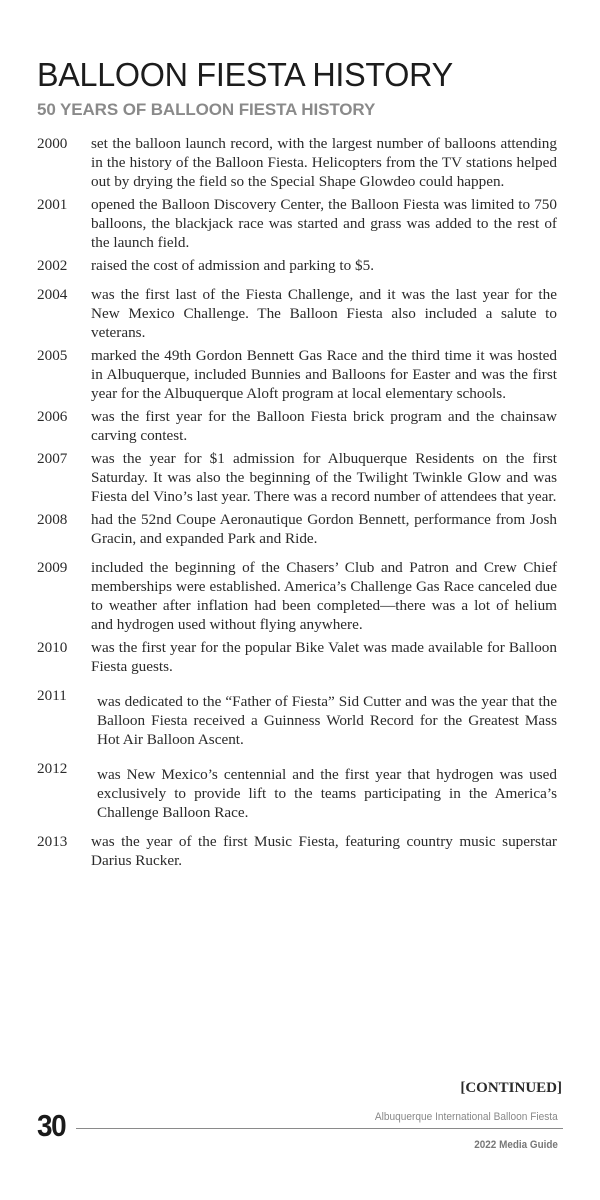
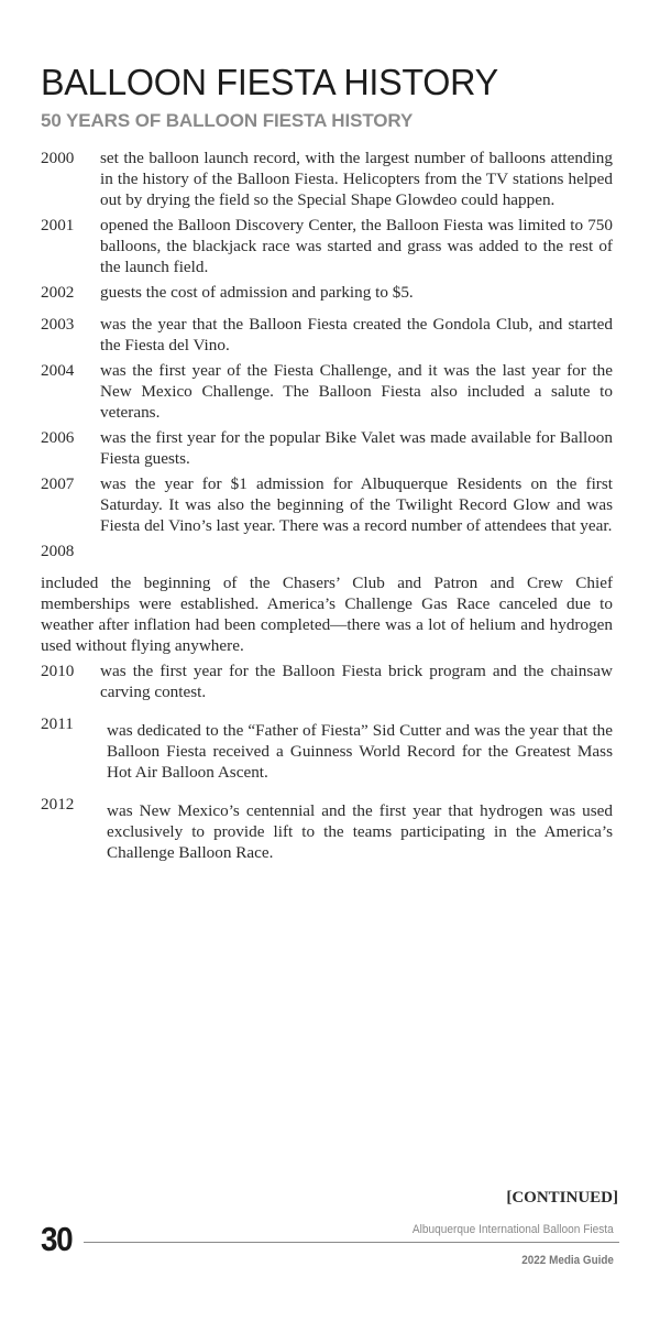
  BALLOON FIESTA HISTORY
  50 YEARS OF BALLOON FIESTA HISTORY
  2000
  set the balloon launch record, with the largest number of balloons attending in the history of the Balloon Fiesta. Helicopters from the TV stations helped out by drying the field so the Special Shape Glowdeo could happen.
  2001
  opened the Balloon Discovery Center, the Balloon Fiesta was limited to 750 balloons, the blackjack race was started and grass was added to the rest of the launch field.
  2002
- raised the cost of admission and parking to $5.
+ guests the cost of admission and parking to $5.
+ 2003
+ was the year that the Balloon Fiesta created the Gondola Club, and started the Fiesta del Vino.
  2004
- was the first last of the Fiesta Challenge, and it was the last year for the New Mexico Challenge. The Balloon Fiesta also included a salute to veterans.
+ was the first year of the Fiesta Challenge, and it was the last year for the New Mexico Challenge. The Balloon Fiesta also included a salute to veterans.
- 2005
- marked the 49th Gordon Bennett Gas Race and the third time it was hosted in Albuquerque, included Bunnies and Balloons for Easter and was the first year for the Albuquerque Aloft program at local elementary schools.
  2006
- was the first year for the Balloon Fiesta brick program and the chainsaw carving contest.
+ was the first year for the popular Bike Valet was made available for Balloon Fiesta guests.
  2007
- was the year for $1 admission for Albuquerque Residents on the first Saturday. It was also the beginning of the Twilight Twinkle Glow and was Fiesta del Vino’s last year. There was a record number of attendees that year.
+ was the year for $1 admission for Albuquerque Residents on the first Saturday. It was also the beginning of the Twilight Record Glow and was Fiesta del Vino’s last year. There was a record number of attendees that year.
  2008
- had the 52nd Coupe Aeronautique Gordon Bennett, performance from Josh Gracin, and expanded Park and Ride.
- 2009
  included the beginning of the Chasers’ Club and Patron and Crew Chief memberships were established. America’s Challenge Gas Race canceled due to weather after inflation had been completed—there was a lot of helium and hydrogen used without flying anywhere.
  2010
- was the first year for the popular Bike Valet was made available for Balloon Fiesta guests.
+ was the first year for the Balloon Fiesta brick program and the chainsaw carving contest.
  2011
  was dedicated to the “Father of Fiesta” Sid Cutter and was the year that the Balloon Fiesta received a Guinness World Record for the Greatest Mass Hot Air Balloon Ascent.
  2012
  was New Mexico’s centennial and the first year that hydrogen was used exclusively to provide lift to the teams participating in the America’s Challenge Balloon Race.
- 2013
- was the year of the first Music Fiesta, featuring country music superstar Darius Rucker.
  [CONTINUED]
  30
  Albuquerque International Balloon Fiesta
  2022 Media Guide
